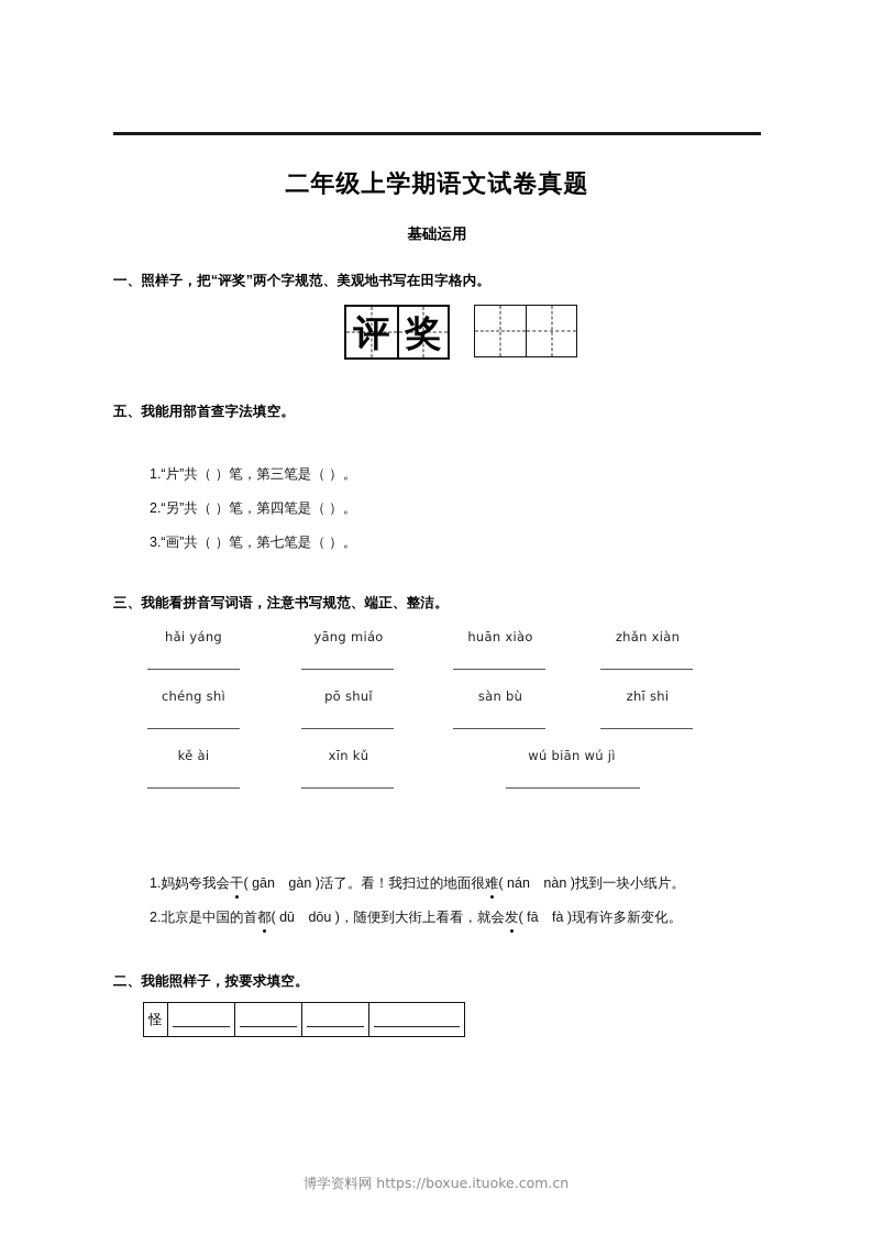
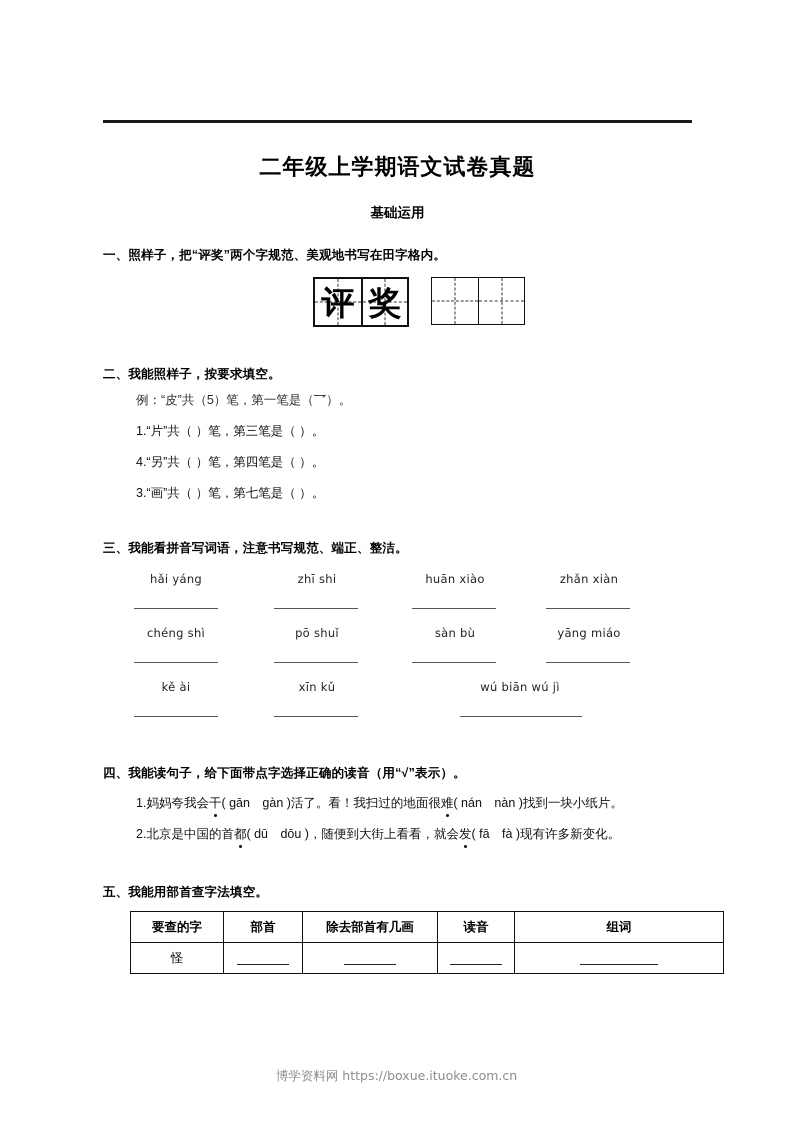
  二年级上学期语文试卷真题
  基础运用
  一、照样子，把“评奖”两个字规范、美观地书写在田字格内。
  评
  奖
- 五、我能用部首查字法填空。
+ 二、我能照样子，按要求填空。
+ 例：“皮”共（5）笔，第一笔是（乛）。
  1.“片”共（ ）笔，第三笔是（ ）。
- 2.“另”共（ ）笔，第四笔是（ ）。
+ 4.“另”共（ ）笔，第四笔是（ ）。
  3.“画”共（ ）笔，第七笔是（ ）。
  三、我能看拼音写词语，注意书写规范、端正、整洁。
  hǎi yáng
- yāng miáo
+ zhī shi
  huān xiào
  zhǎn xiàn
  chéng shì
  pō shuǐ
  sàn bù
- zhī shi
+ yāng miáo
  kě ài
  xīn kǔ
  wú biān wú jì
+ 四、我能读句子，给下面带点字选择正确的读音（用“√”表示）。
  1.妈妈夸我会干( gān gàn )活了。看！我扫过的地面很难( nán nàn )找到一块小纸片。
  2.北京是中国的首都( dū dōu )，随便到大街上看看，就会发( fā fà )现有许多新变化。
- 二、我能照样子，按要求填空。
+ 五、我能用部首查字法填空。
+ 要查的字	部首	除去部首有几画	读音	组词
  怪
  博学资料网 https://boxue.ituoke.com.cn
